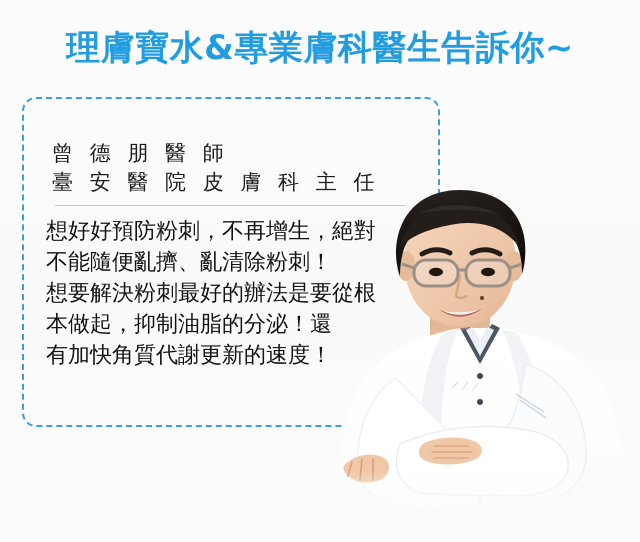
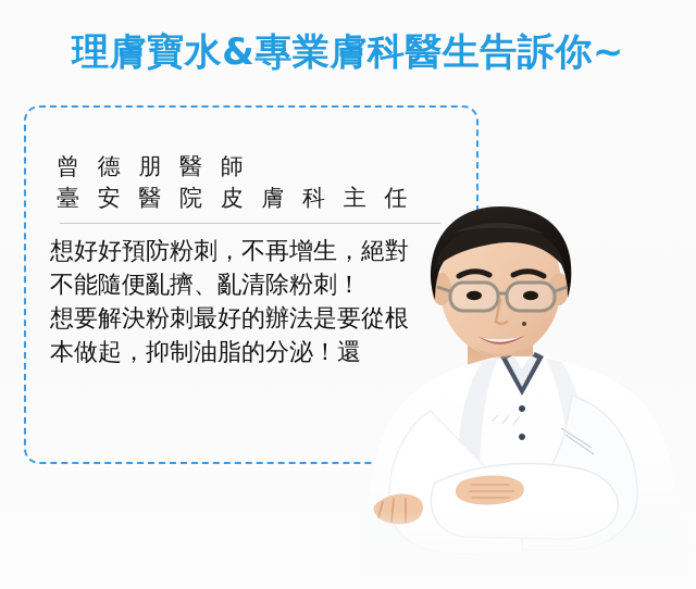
  理膚寶水&專業膚科醫生告訴你~
  曾 德 朋 醫 師
  臺 安 醫 院 皮 膚 科 主 任
  想好好預防粉刺，不再增生，絕對
  不能隨便亂擠、亂清除粉刺！
  想要解決粉刺最好的辦法是要從根
  本做起，抑制油脂的分泌！還
- 有加快角質代謝更新的速度！
